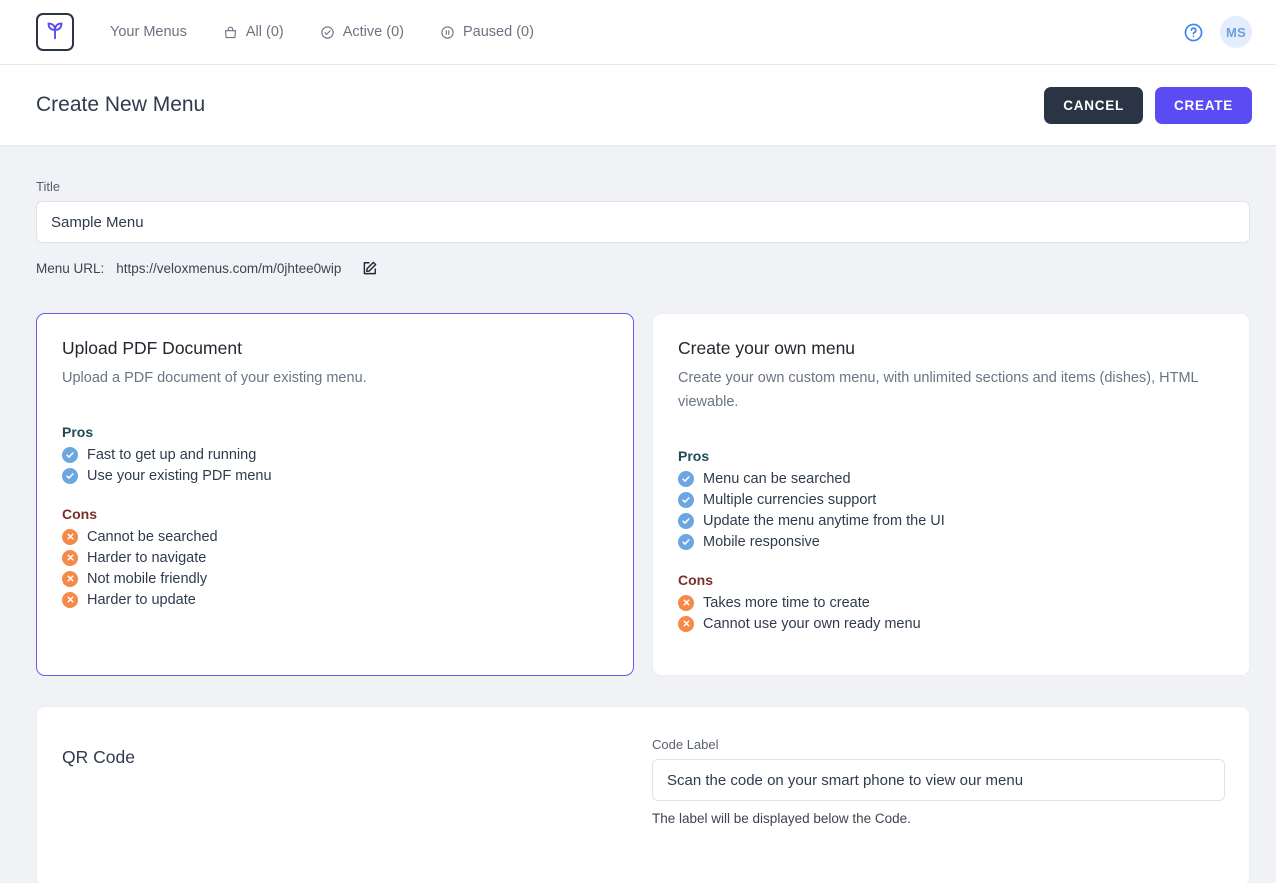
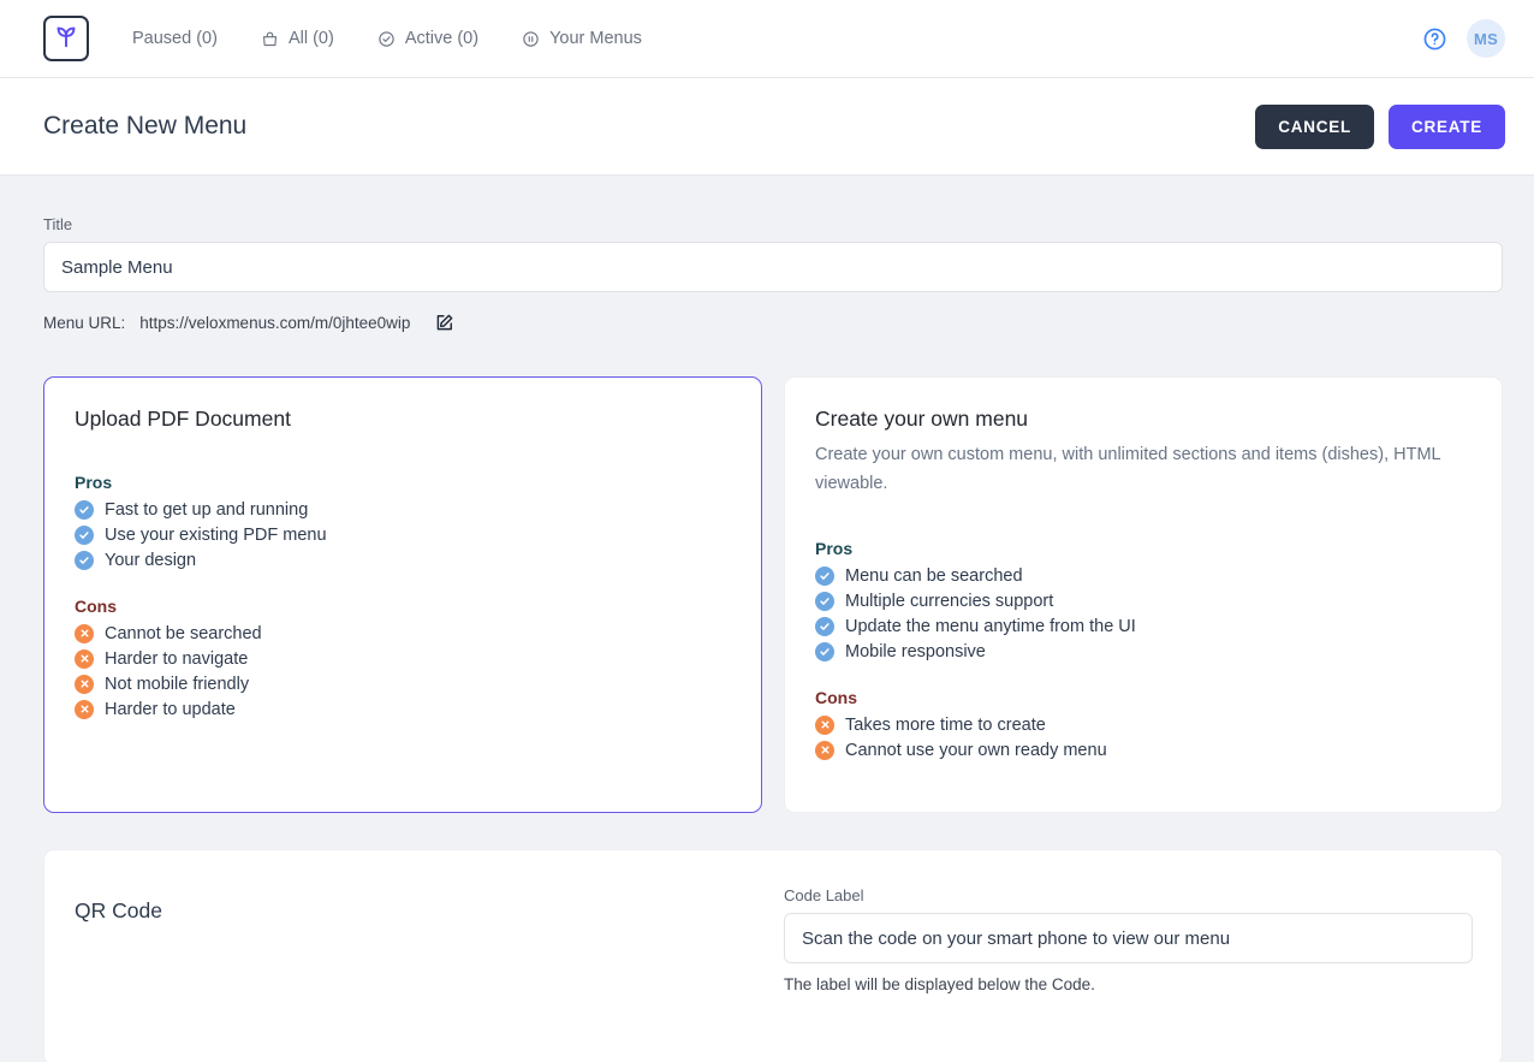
- Your Menus
+ Paused (0)
  All (0)
  Active (0)
- Paused (0)
+ Your Menus
  MS
  Create New Menu
  CANCEL
  CREATE
  Title
  Sample Menu
  Menu URL:
  https://veloxmenus.com/m/0jhtee0wip
  Upload PDF Document
- Upload a PDF document of your existing menu.
  Pros
  Fast to get up and running
  Use your existing PDF menu
+ Your design
  Cons
  Cannot be searched
  Harder to navigate
  Not mobile friendly
  Harder to update
  Create your own menu
  Create your own custom menu, with unlimited sections and items (dishes), HTML viewable.
  Pros
  Menu can be searched
  Multiple currencies support
  Update the menu anytime from the UI
  Mobile responsive
  Cons
  Takes more time to create
  Cannot use your own ready menu
  QR Code
  Code Label
  Scan the code on your smart phone to view our menu
  The label will be displayed below the Code.
